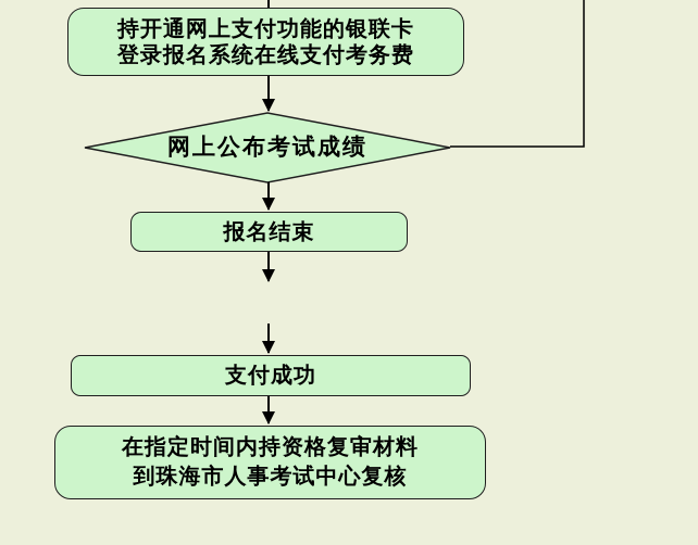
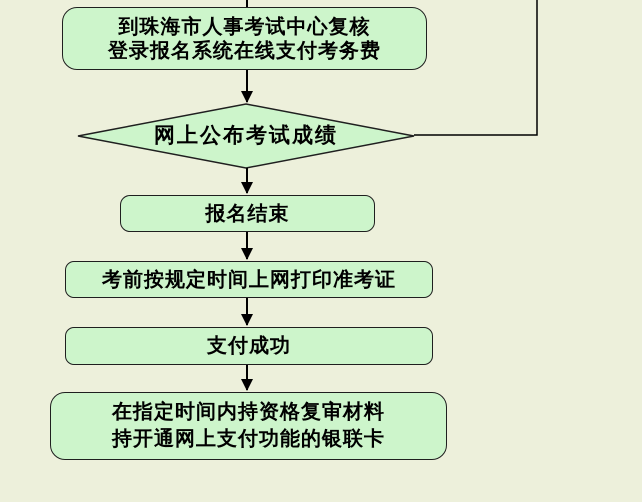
- 持开通网上支付功能的银联卡
+ 到珠海市人事考试中心复核
  登录报名系统在线支付考务费
  网上公布考试成绩
  报名结束
+ 考前按规定时间上网打印准考证
  支付成功
  在指定时间内持资格复审材料
- 到珠海市人事考试中心复核
+ 持开通网上支付功能的银联卡
